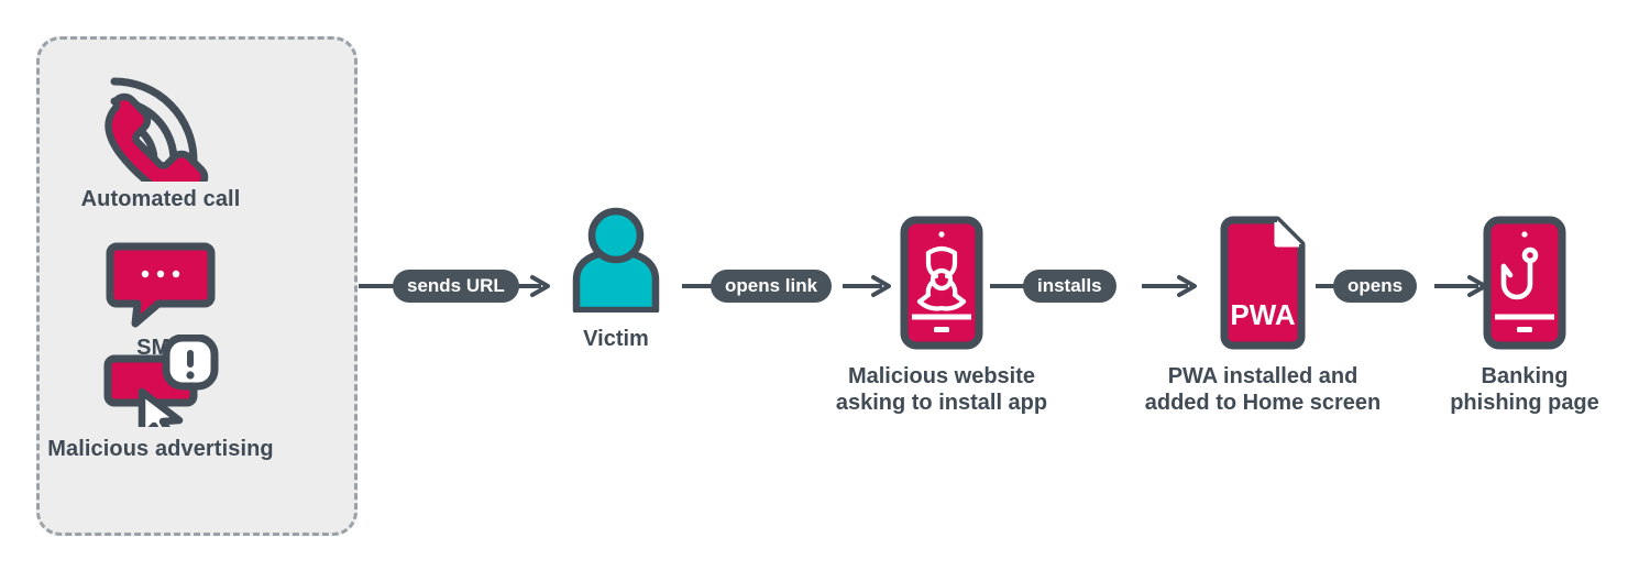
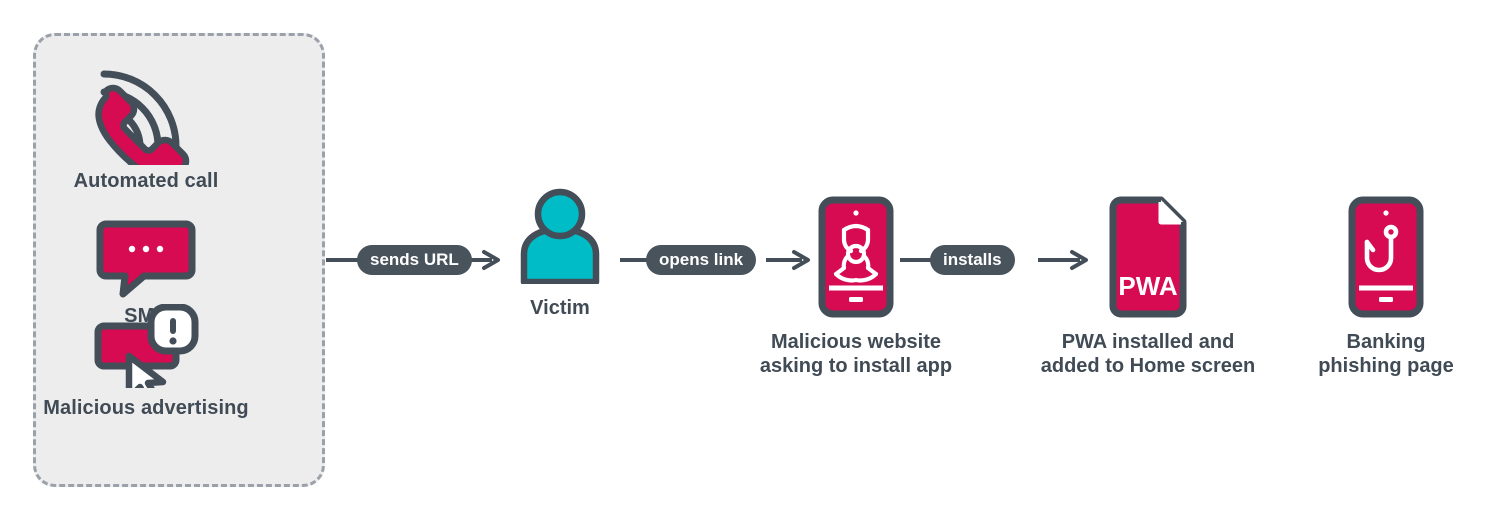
  Automated call
  Malicious advertising
  sends URL
  Victim
  opens link
  Malicious website
  asking to install app
  installs
  PWA
  PWA installed and
  added to Home screen
- opens
  Banking
  phishing page
